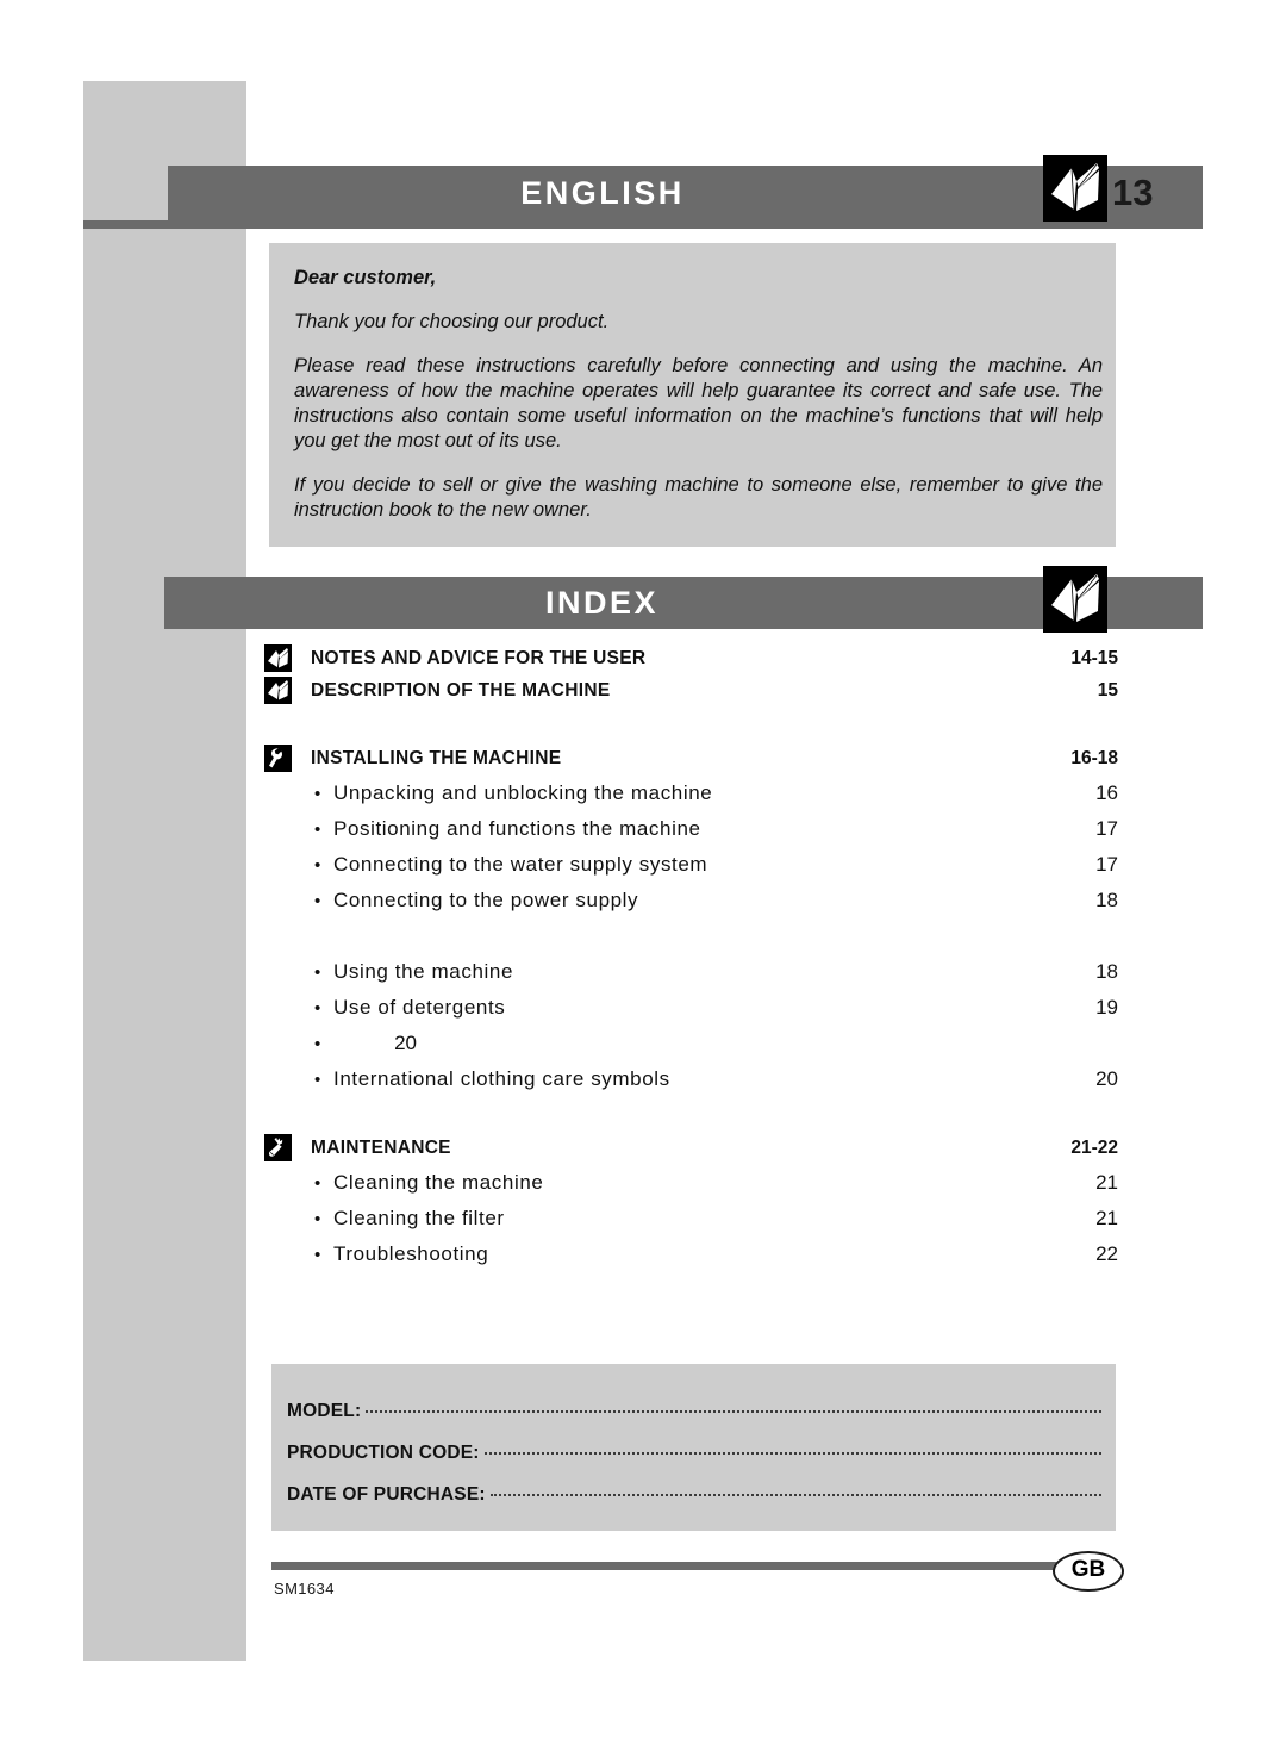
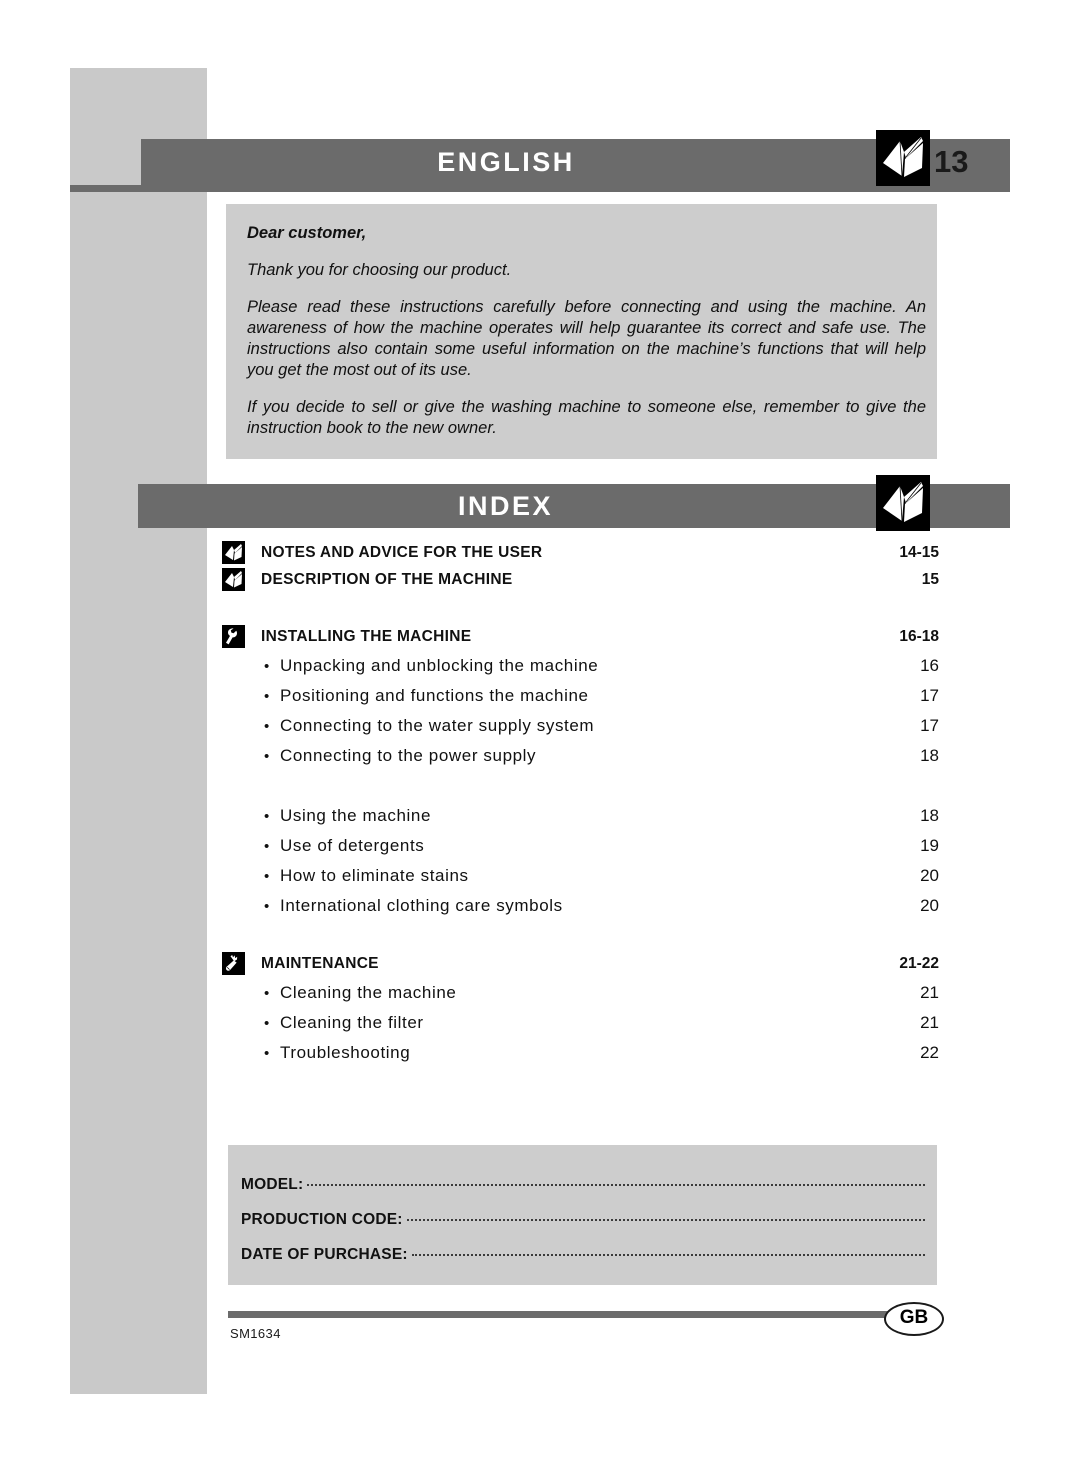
  ENGLISH
  13
  Dear customer,
  Thank you for choosing our product.
  Please read these instructions carefully before connecting and using the machine. An awareness of how the machine operates will help guarantee its correct and safe use. The instructions also contain some useful information on the machine’s functions that will help you get the most out of its use.
  If you decide to sell or give the washing machine to someone else, remember to give the instruction book to the new owner.
  INDEX
  NOTES AND ADVICE FOR THE USER
  14-15
  DESCRIPTION OF THE MACHINE
  15
  INSTALLING THE MACHINE
  16-18
  •
  Unpacking and unblocking the machine
  16
  •
  Positioning and functions the machine
  17
  •
  Connecting to the water supply system
  17
  •
  Connecting to the power supply
  18
  •
  Using the machine
  18
  •
  Use of detergents
  19
  •
+ How to eliminate stains
  20
  •
  International clothing care symbols
  20
  MAINTENANCE
  21-22
  •
  Cleaning the machine
  21
  •
  Cleaning the filter
  21
  •
  Troubleshooting
  22
  MODEL:
  PRODUCTION CODE:
  DATE OF PURCHASE:
  SM1634
  GB
